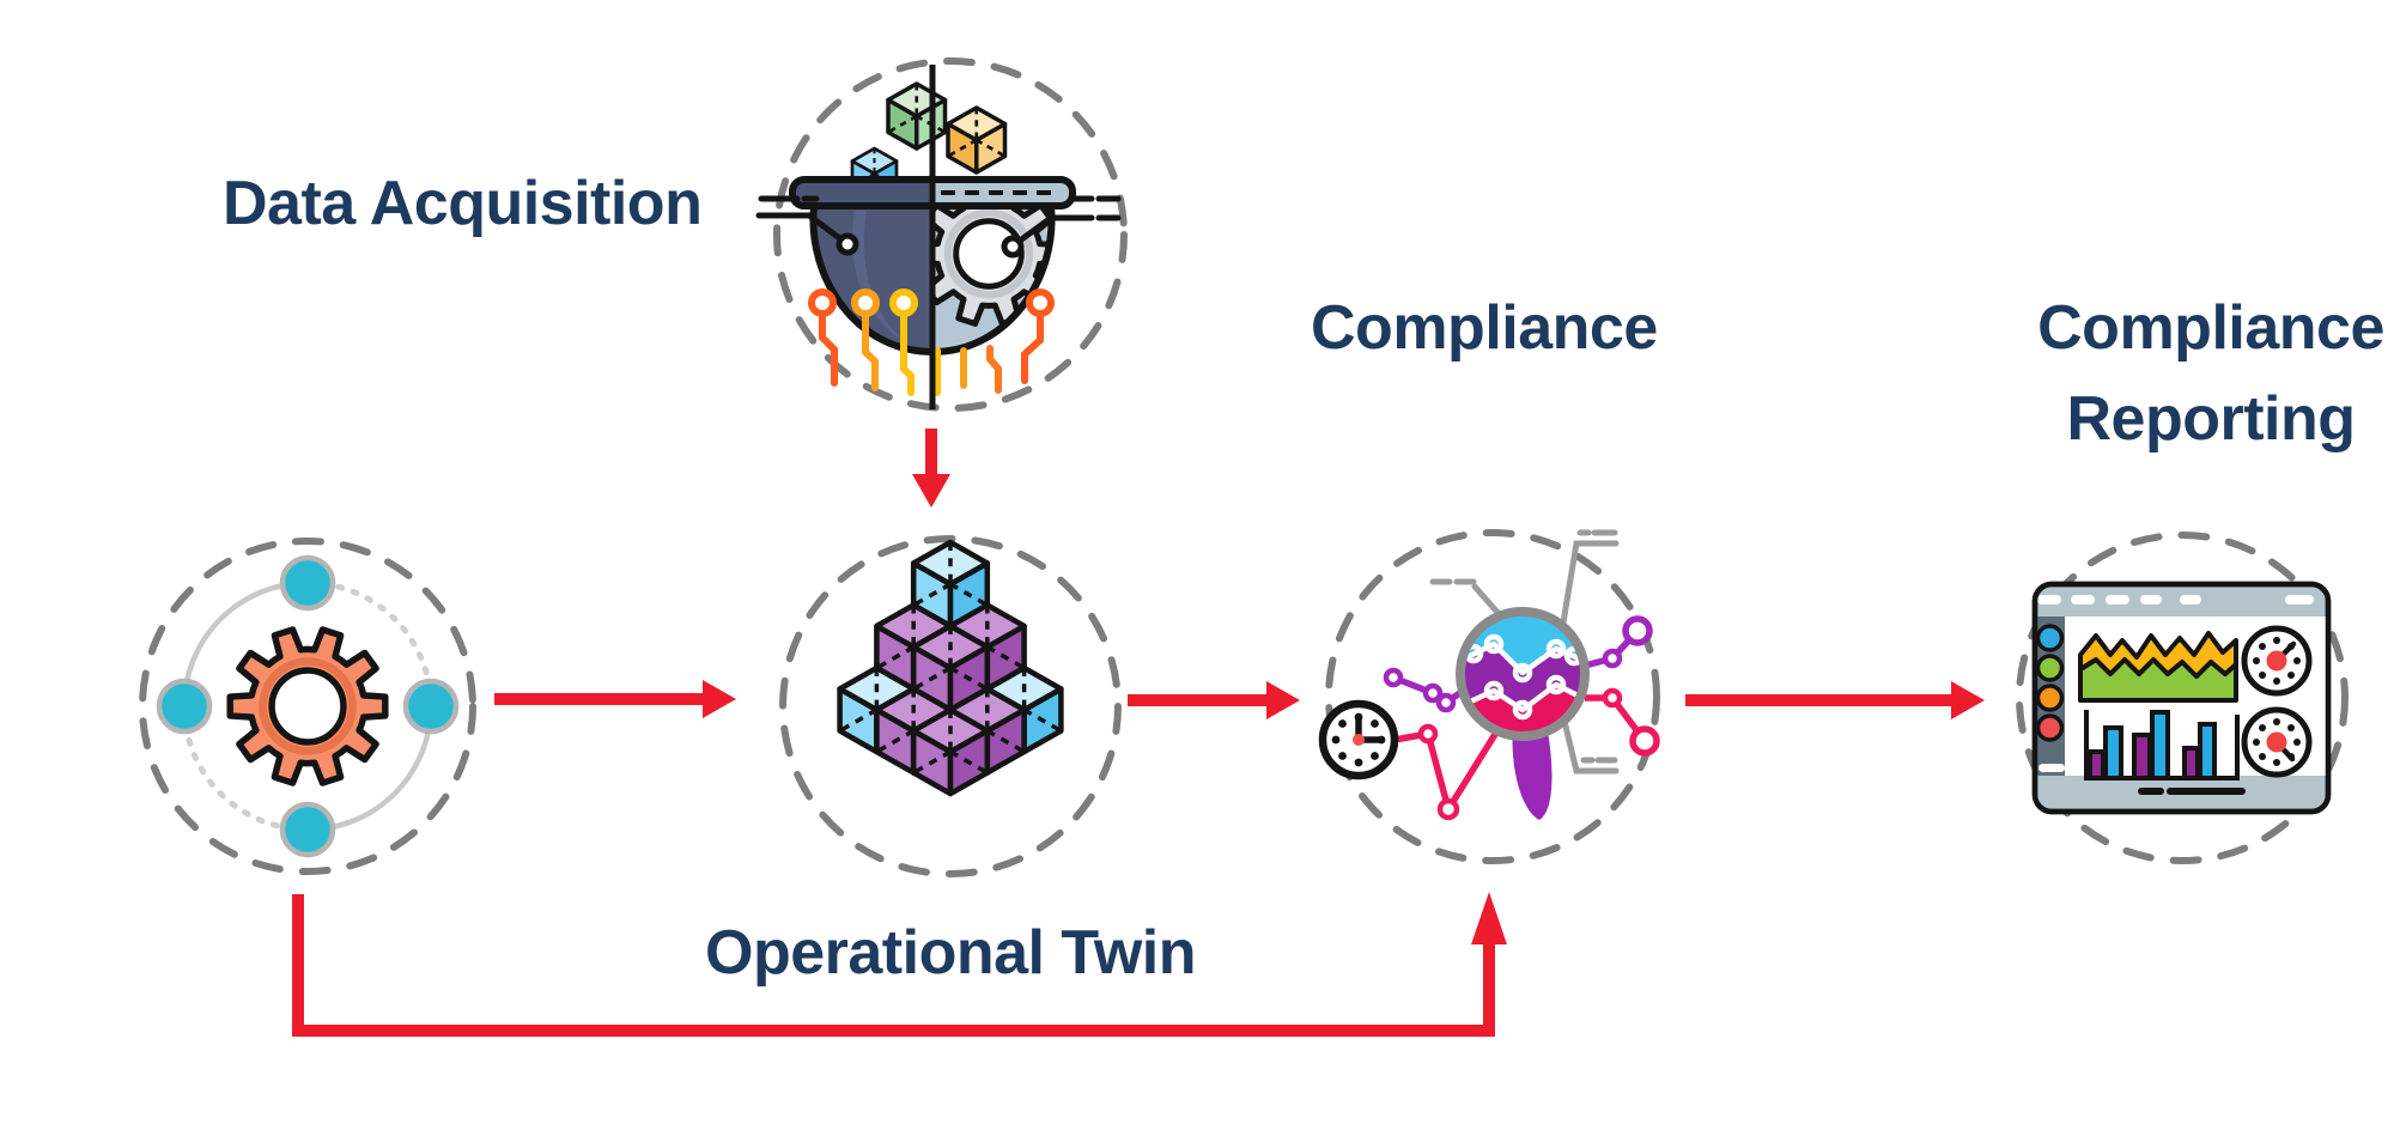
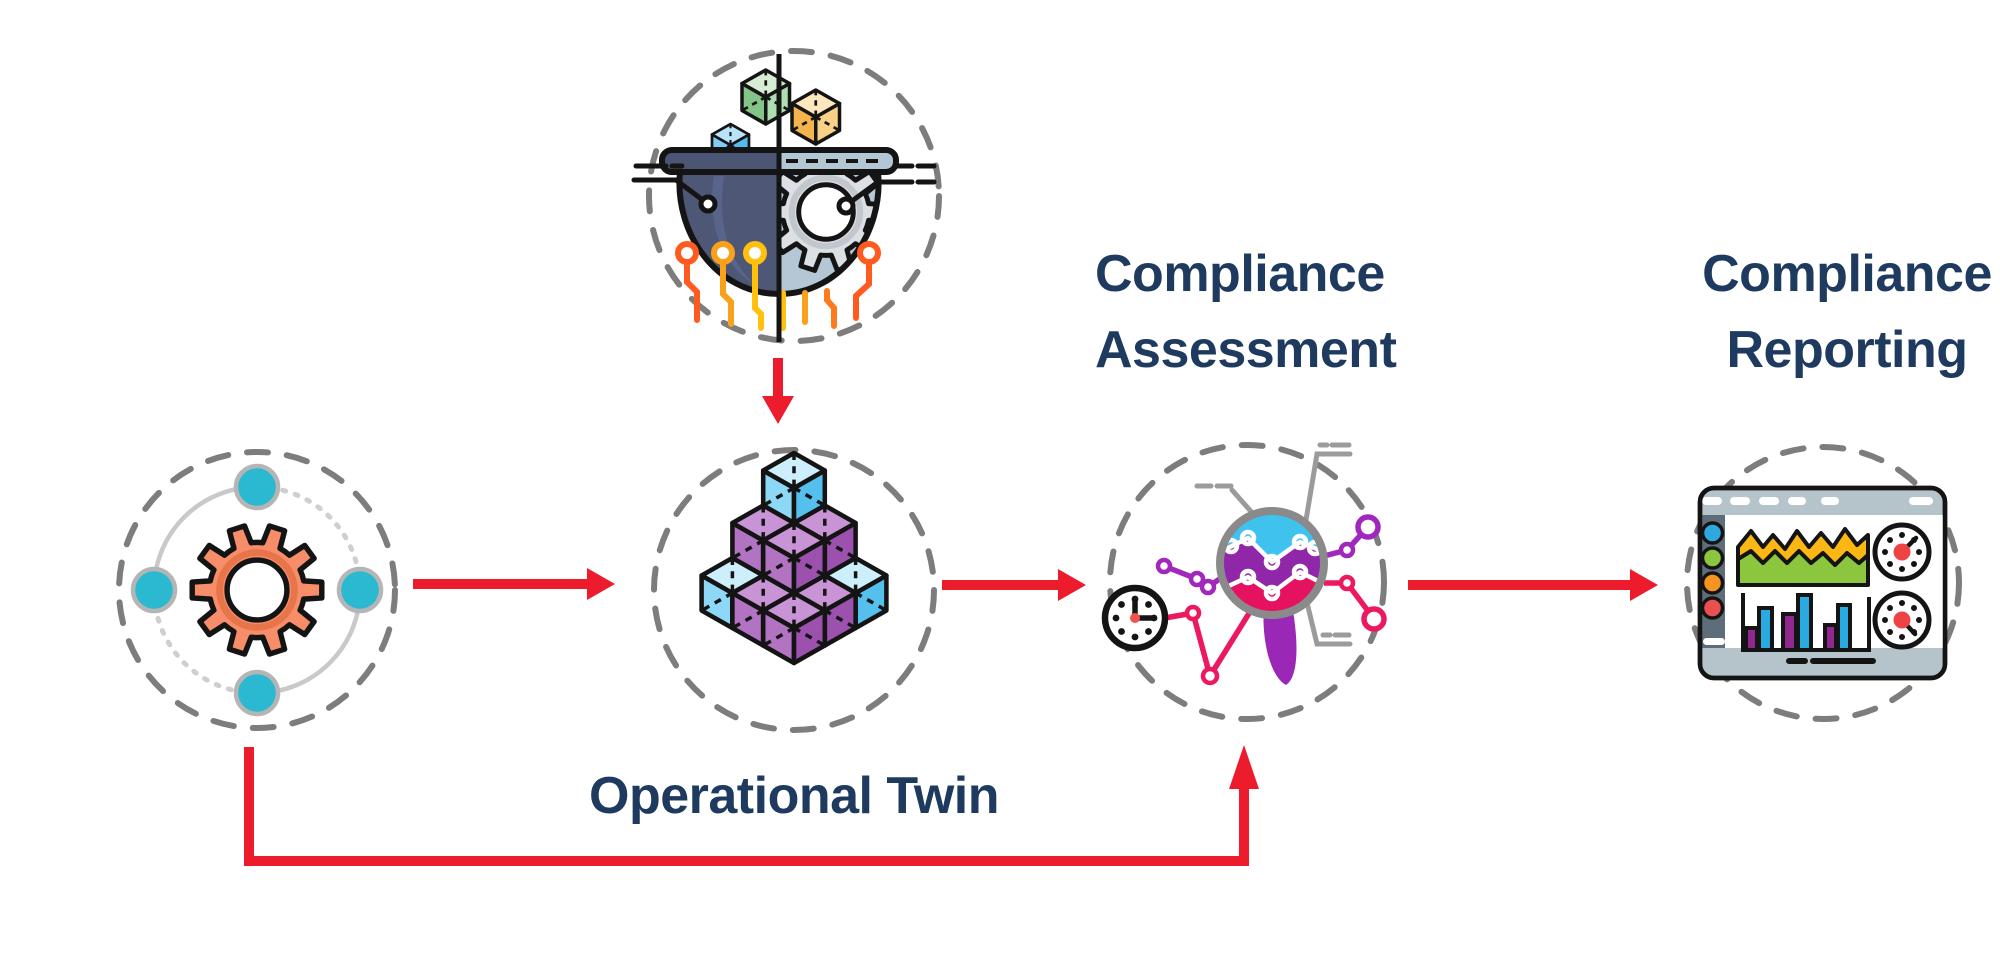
- Data Acquisition
  Operational Twin
  Compliance
+ Assessment
  Compliance
  Reporting
